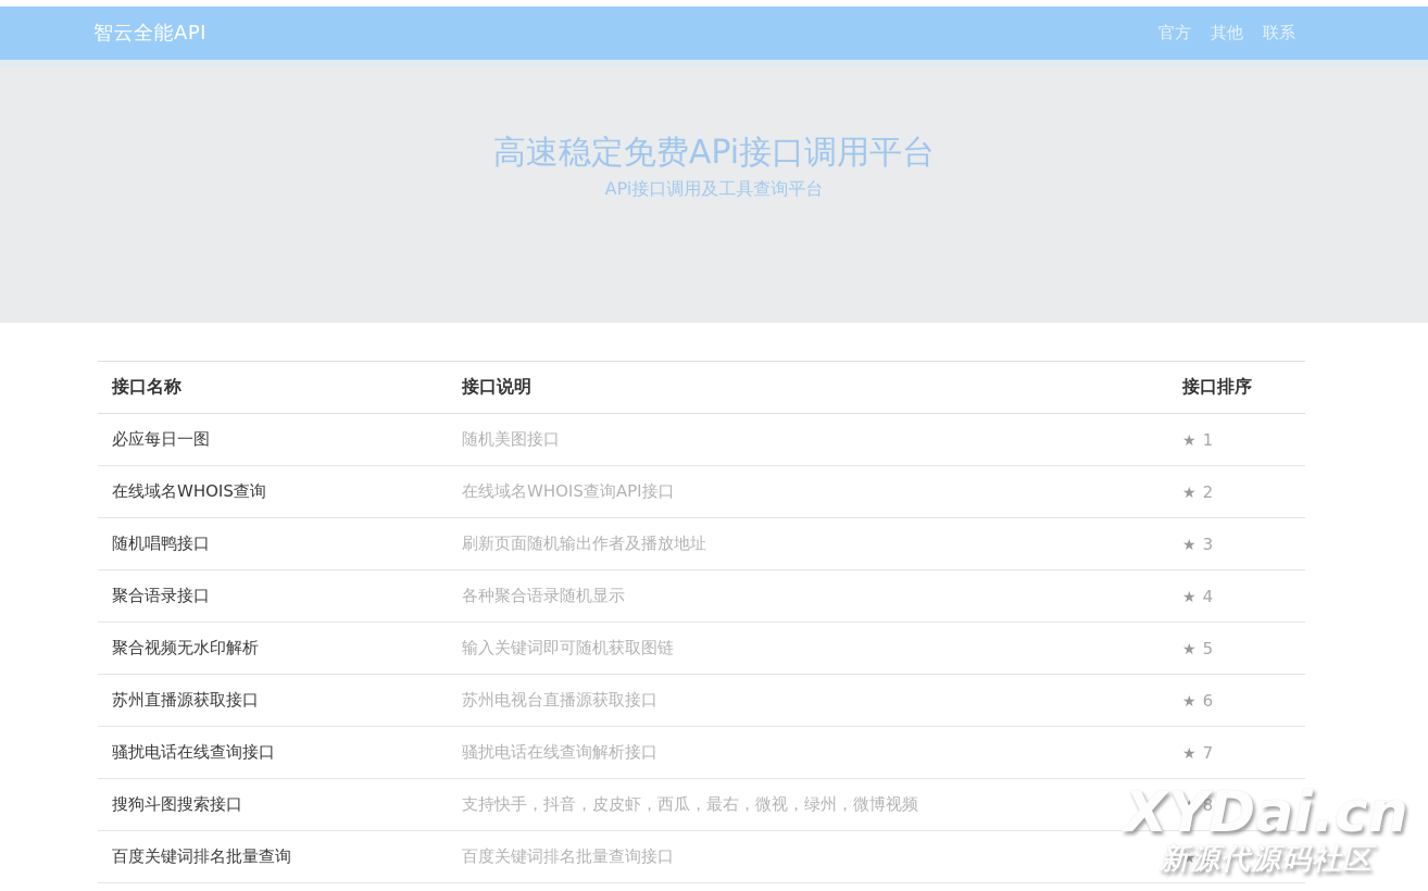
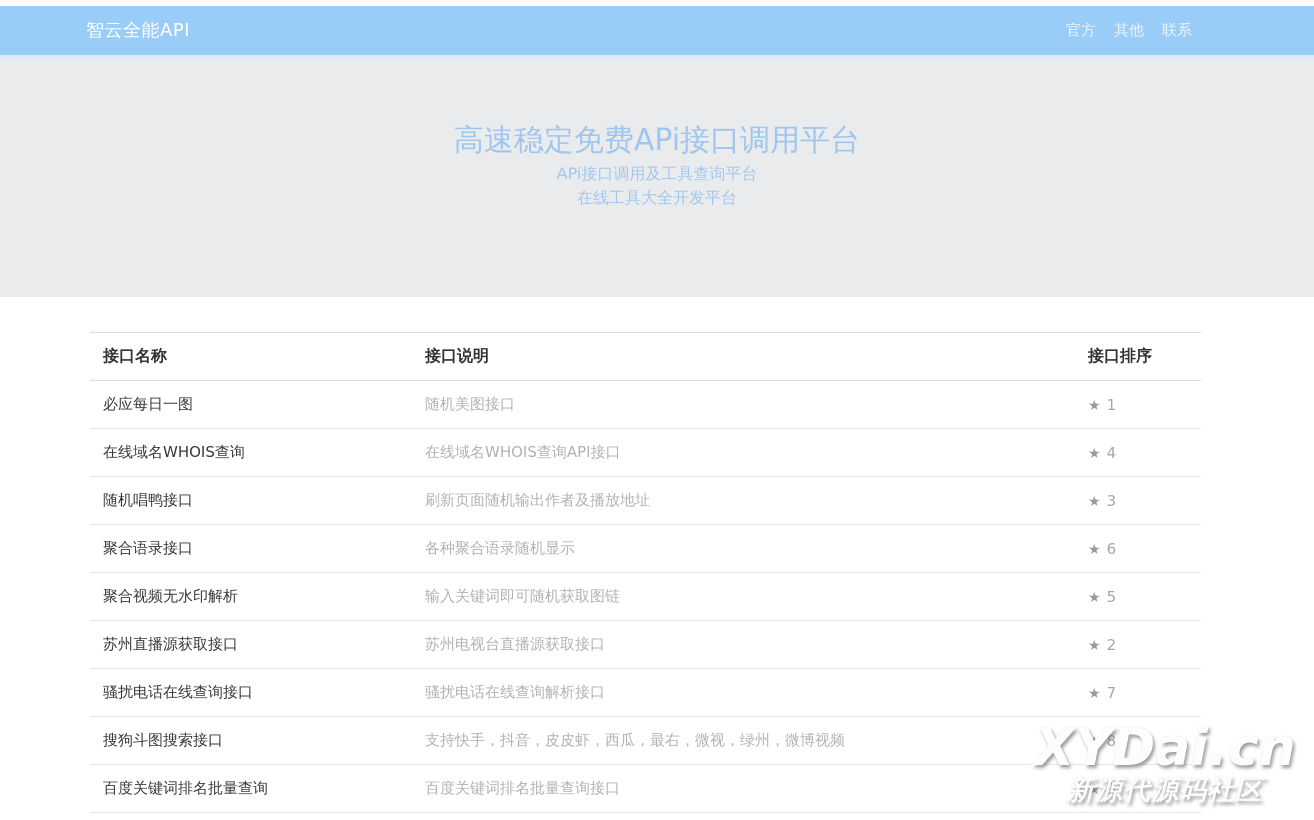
  智云全能API
  官方
  其他
  联系
  高速稳定免费APi接口调用平台
  APi接口调用及工具查询平台
+ 在线工具大全开发平台
  接口名称	接口说明	接口排序
  必应每日一图	随机美图接口	★ 1
- 在线域名WHOIS查询	在线域名WHOIS查询API接口	★ 2
+ 在线域名WHOIS查询	在线域名WHOIS查询API接口	★ 4
  随机唱鸭接口	刷新页面随机输出作者及播放地址	★ 3
- 聚合语录接口	各种聚合语录随机显示	★ 4
+ 聚合语录接口	各种聚合语录随机显示	★ 6
  聚合视频无水印解析	输入关键词即可随机获取图链	★ 5
- 苏州直播源获取接口	苏州电视台直播源获取接口	★ 6
+ 苏州直播源获取接口	苏州电视台直播源获取接口	★ 2
  骚扰电话在线查询接口	骚扰电话在线查询解析接口	★ 7
  搜狗斗图搜索接口	支持快手，抖音，皮皮虾，西瓜，最右，微视，绿州，微博视频	★ 8
  百度关键词排名批量查询	百度关键词排名批量查询接口	★ 9
  XYDai.cn
  新源代源码社区
